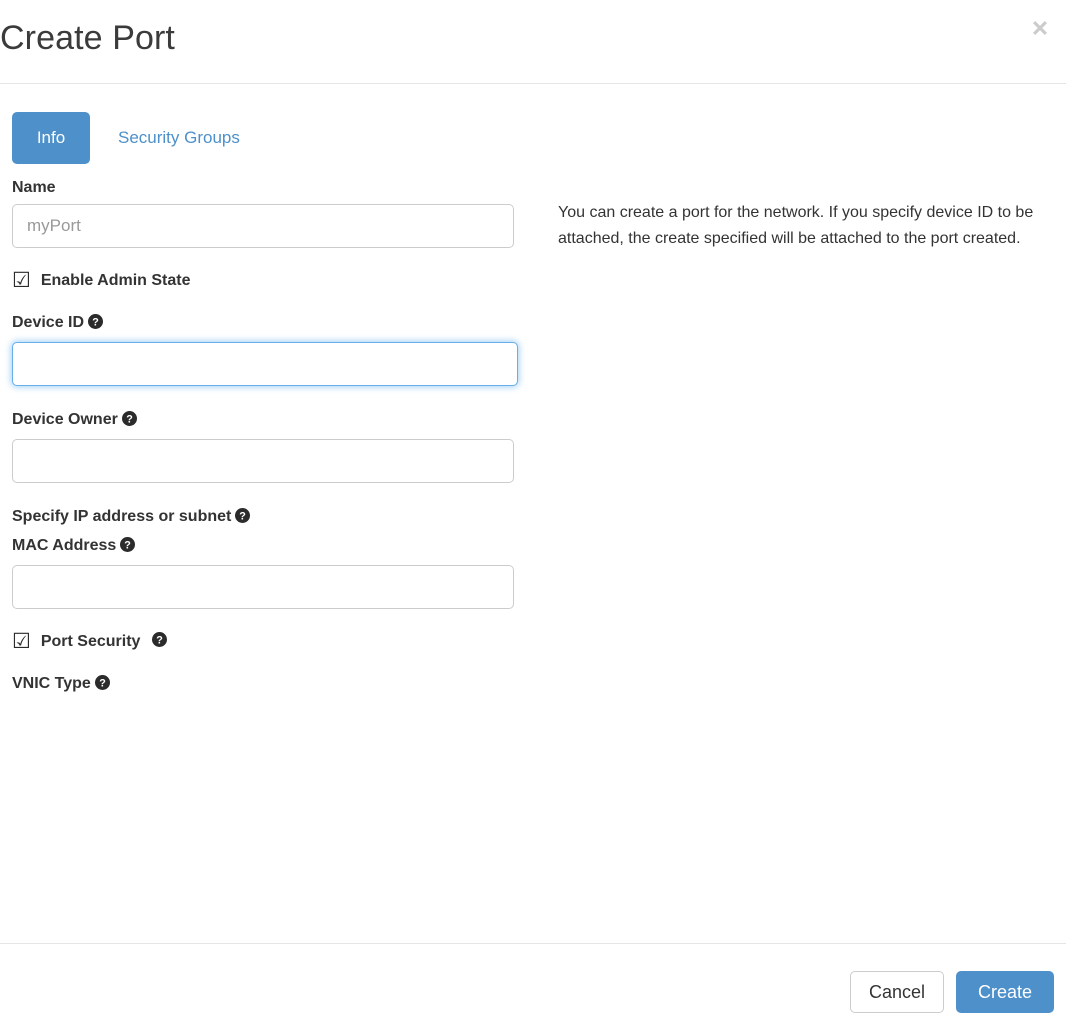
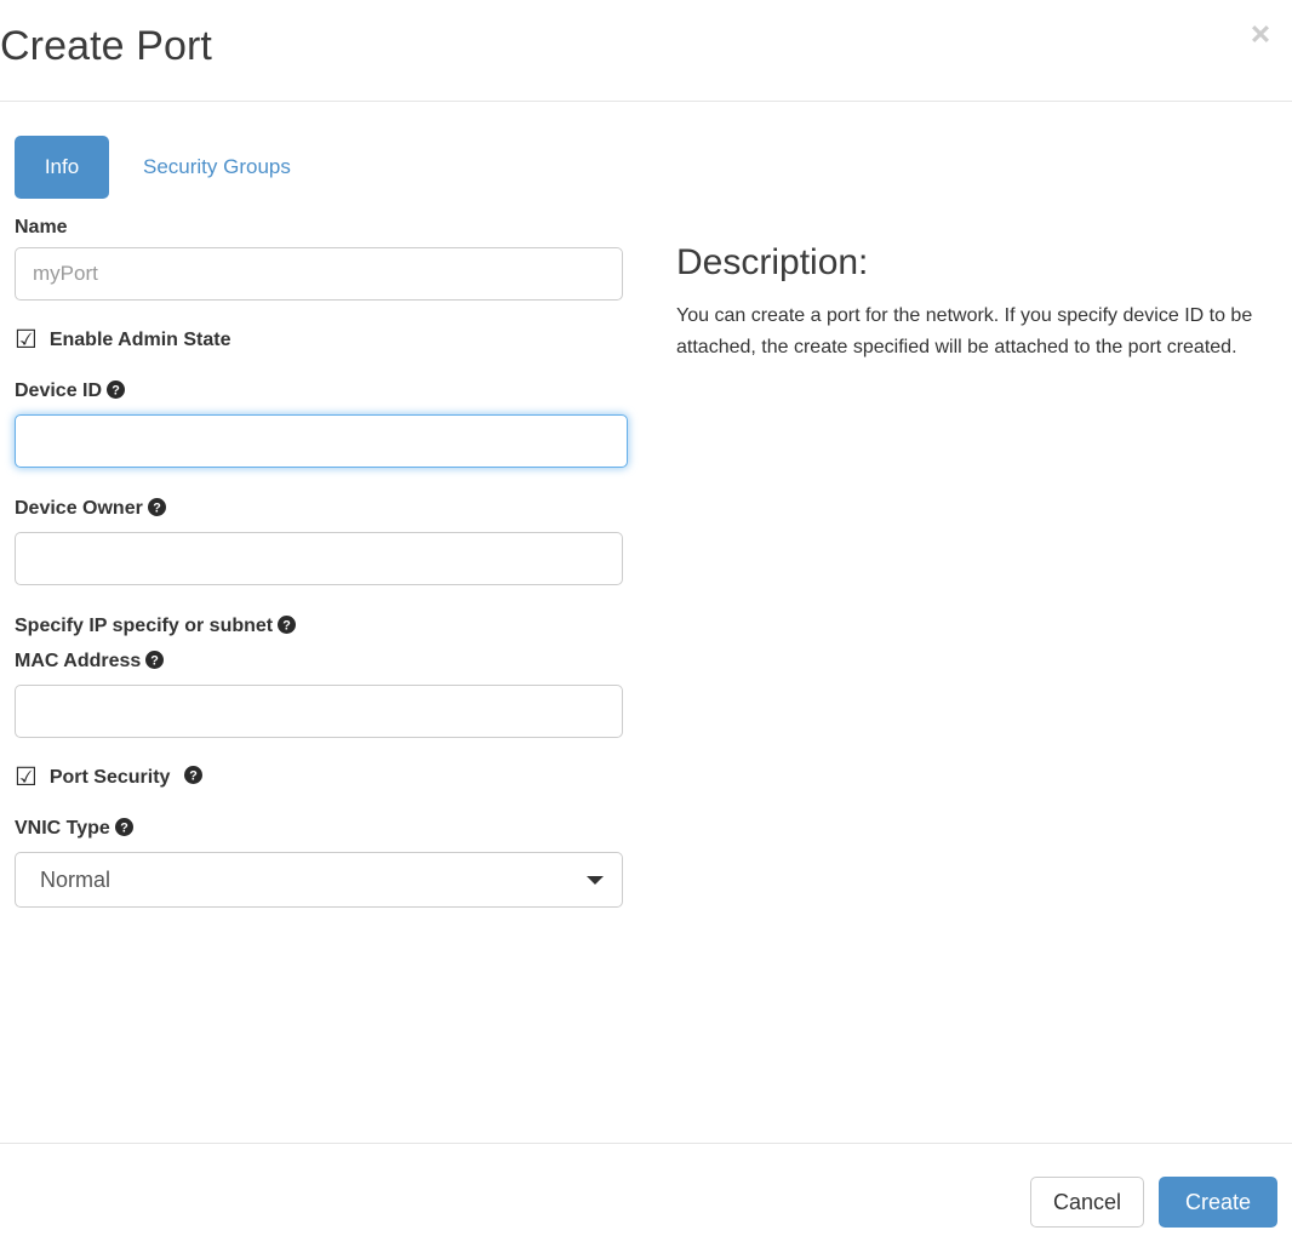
  Create Port
  Info
  Security Groups
  Name
  myPort
  ☑
  Enable Admin State
  Device ID
  ?
  Device Owner
  ?
- Specify IP address or subnet
+ Specify IP specify or subnet
  ?
  MAC Address
  ?
  ☑
  Port Security
  ?
  VNIC Type
  ?
+ Normal
+ Description:
  You can create a port for the network. If you specify device ID to be attached, the create specified will be attached to the port created.
  Cancel
  Create
